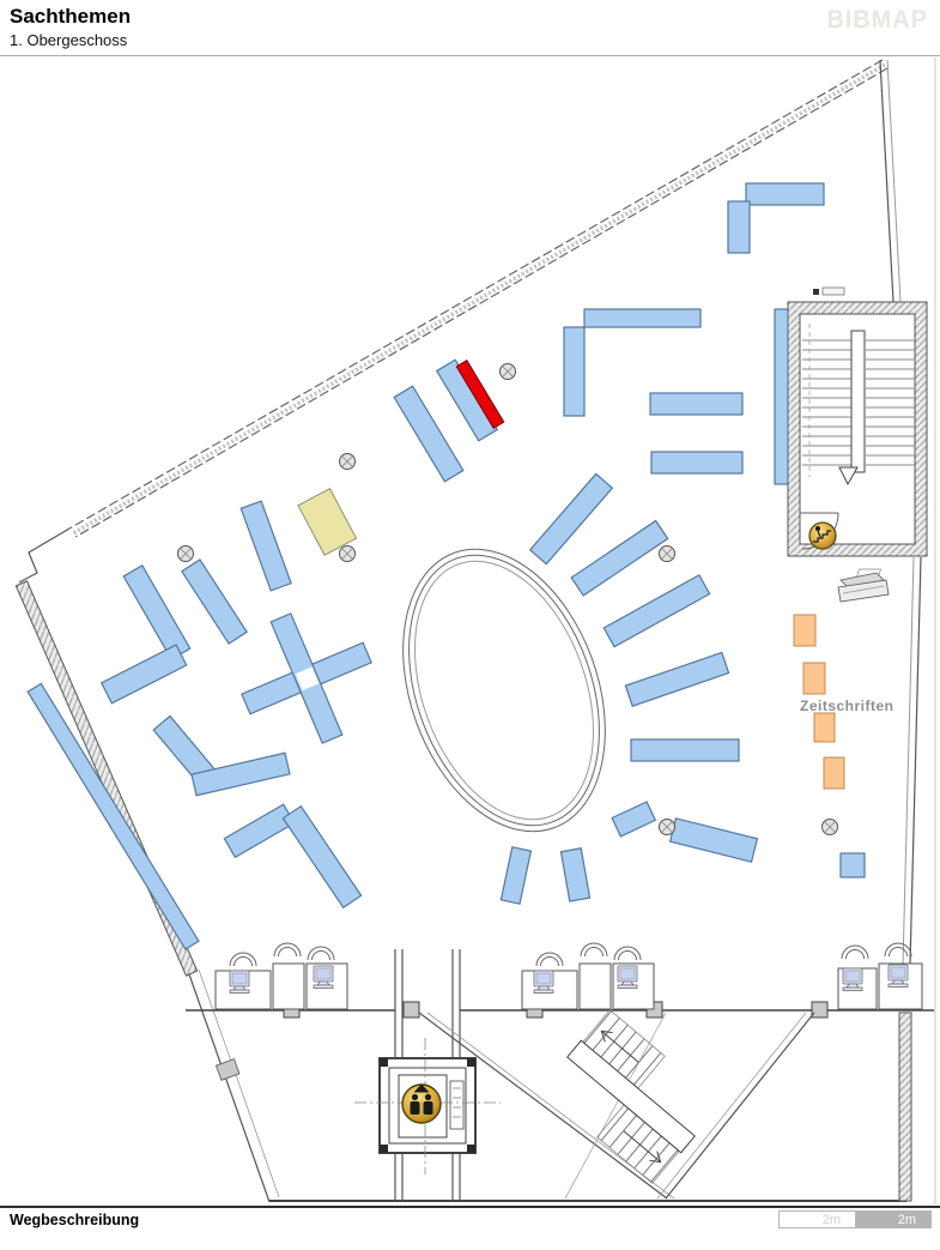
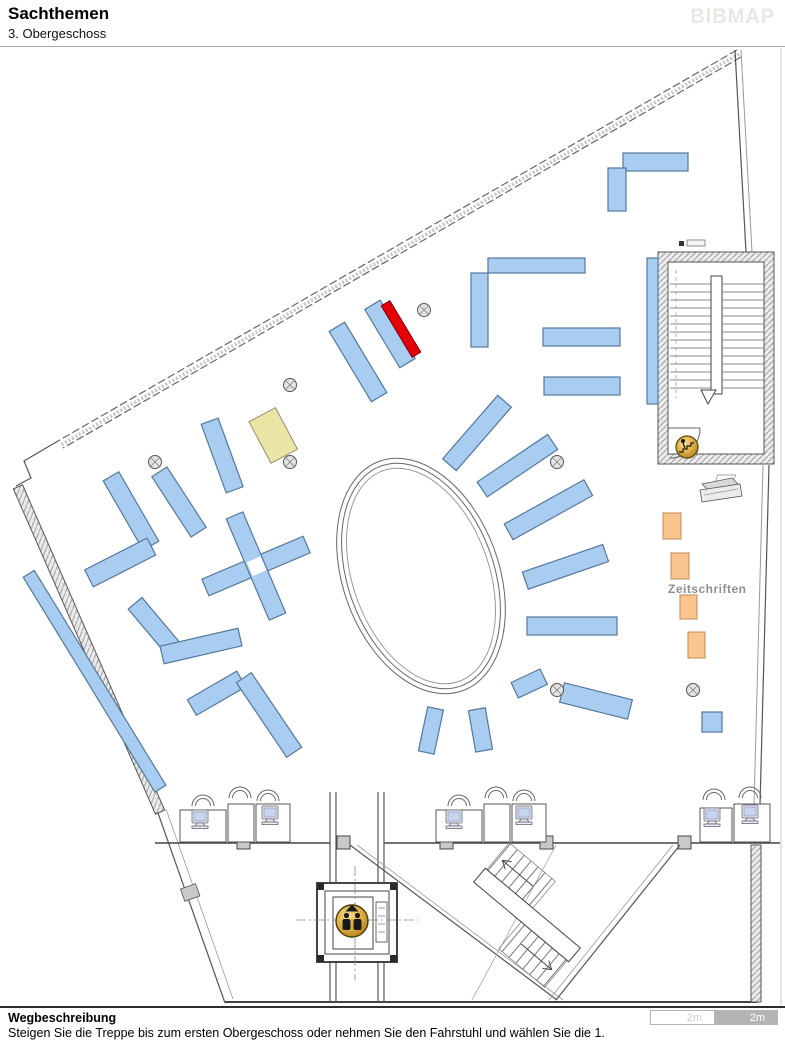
  Sachthemen
- 1. Obergeschoss
+ 3. Obergeschoss
  BIBMAP
  Zeitschriften
  Wegbeschreibung
+ Steigen Sie die Treppe bis zum ersten Obergeschoss oder nehmen Sie den Fahrstuhl und wählen Sie die 1.
  2m
  2m
